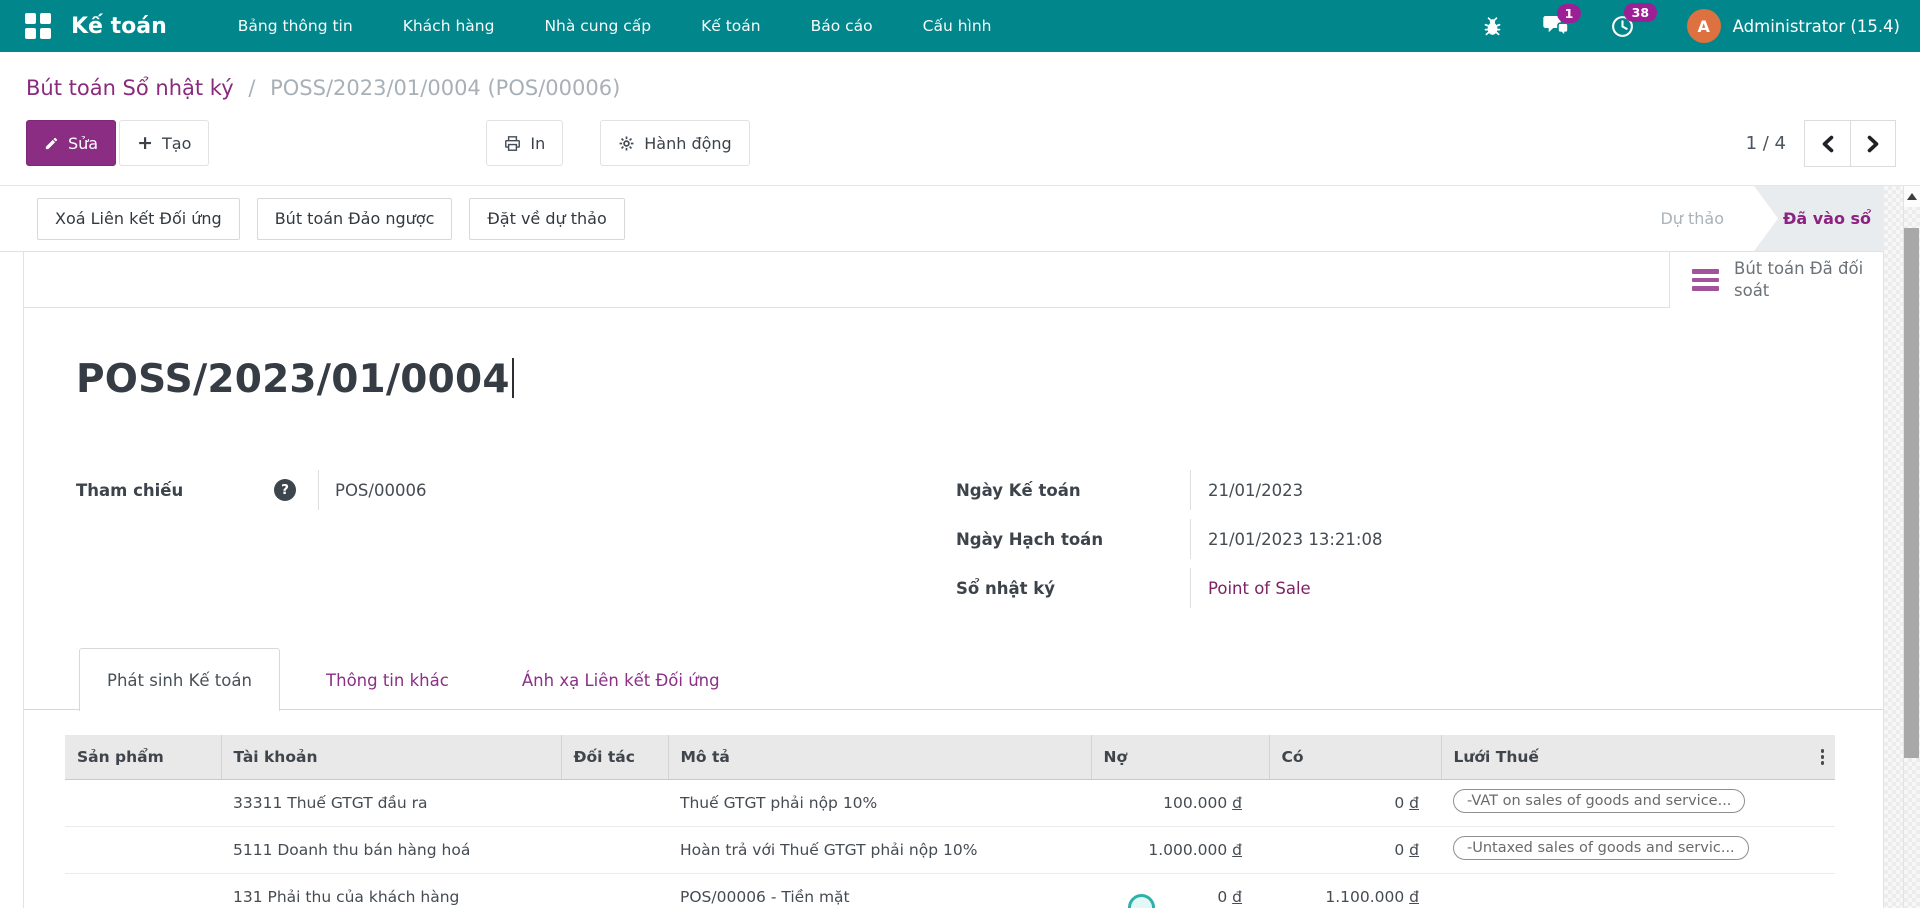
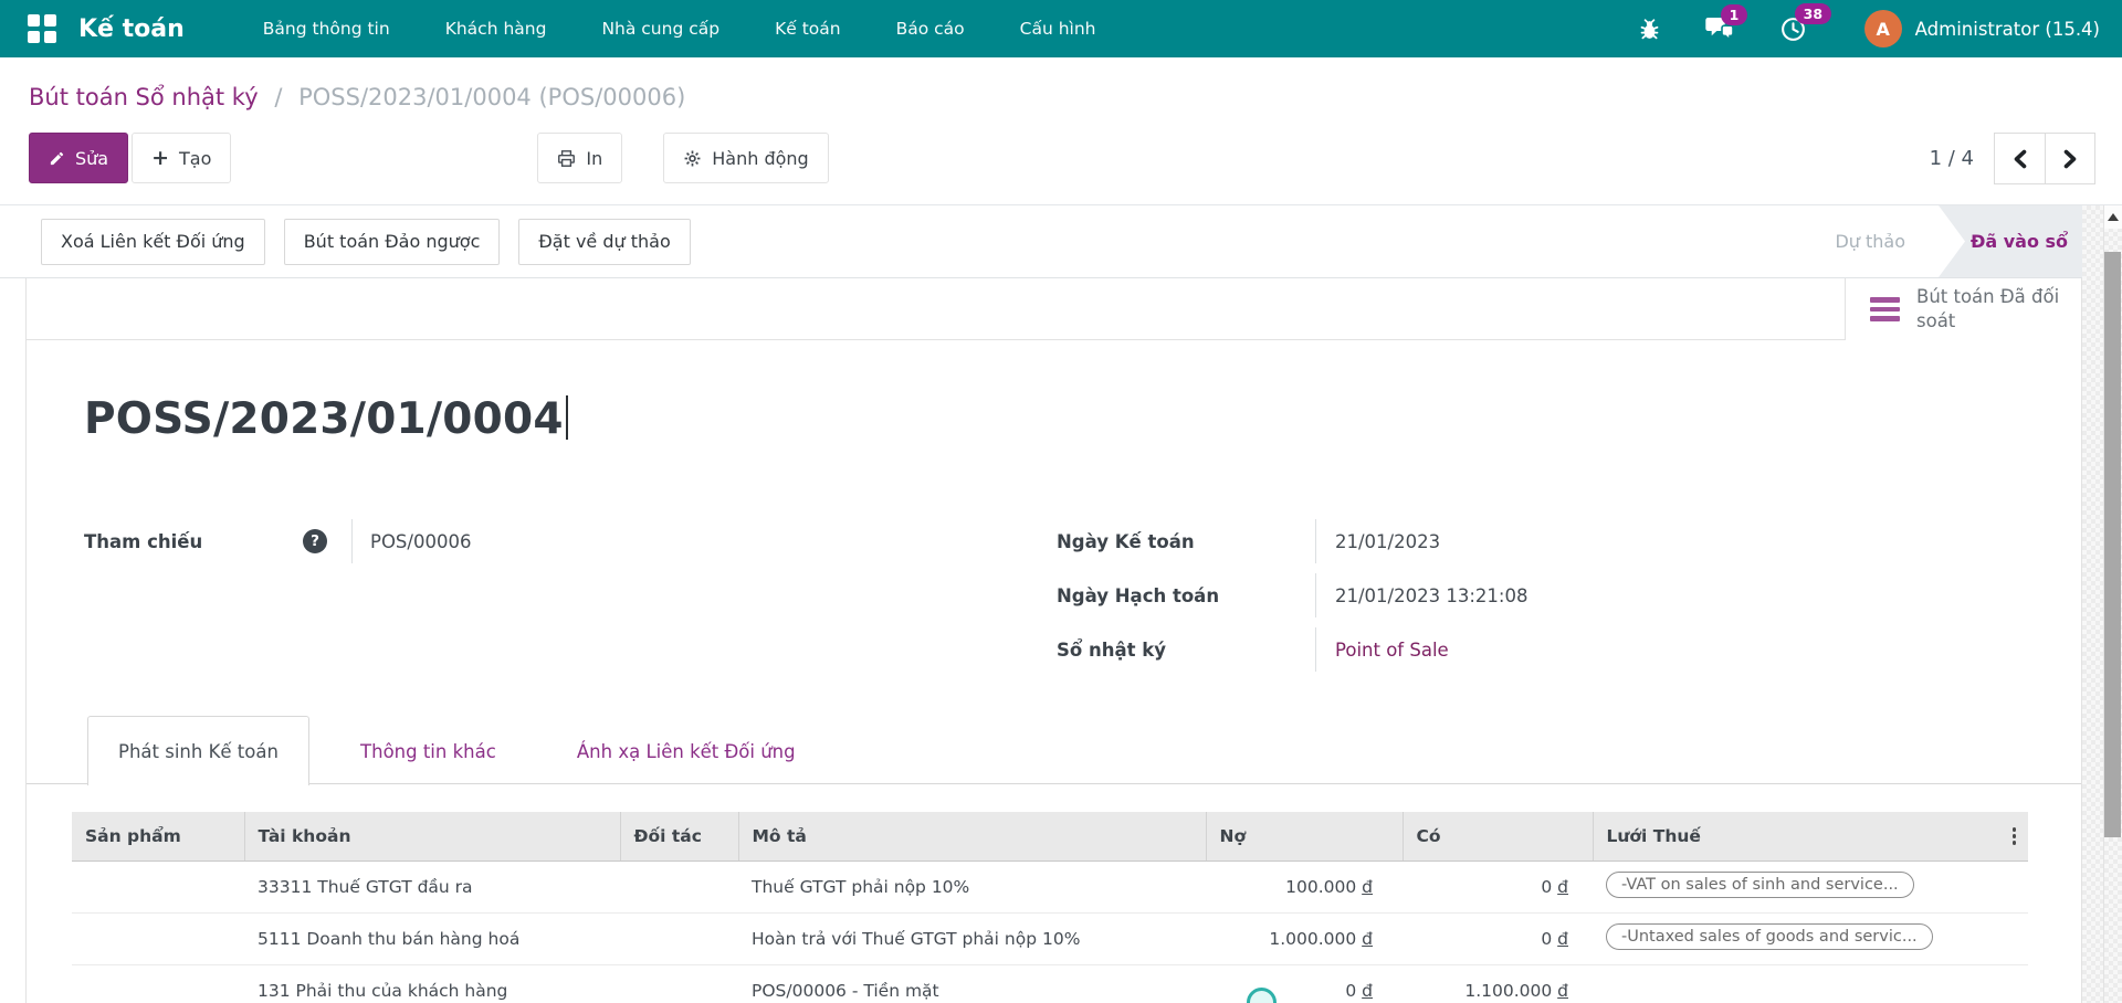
  Kế toán
  Bảng thông tin
  Khách hàng
  Nhà cung cấp
  Kế toán
  Báo cáo
  Cấu hình
  1
  38
  A
  Administrator (15.4)
  Bút toán Sổ nhật ký / POSS/2023/01/0004 (POS/00006)
  Sửa
  +
  Tạo
  In
  Hành động
  1 / 4
  Xoá Liên kết Đối ứng
  Bút toán Đảo ngược
  Đặt về dự thảo
  Dự thảo
  Đã vào sổ
  Bút toán Đã đối soát
  POSS/2023/01/0004
  Tham chiếu
  ?
  POS/00006
  Ngày Kế toán
  21/01/2023
  Ngày Hạch toán
  21/01/2023 13:21:08
  Sổ nhật ký
  Point of Sale
  Phát sinh Kế toán Thông tin khác Ánh xạ Liên kết Đối ứng
  Sản phẩm	Tài khoản	Đối tác	Mô tả	Nợ	Có	Lưới Thuế
- 	33311 Thuế GTGT đầu ra		Thuế GTGT phải nộp 10%	100.000 đ	0 đ	-VAT on sales of goods and service...
+ 	33311 Thuế GTGT đầu ra		Thuế GTGT phải nộp 10%	100.000 đ	0 đ	-VAT on sales of sinh and service...
  	5111 Doanh thu bán hàng hoá		Hoàn trả với Thuế GTGT phải nộp 10%	1.000.000 đ	0 đ	-Untaxed sales of goods and servic...
  	131 Phải thu của khách hàng		POS/00006 - Tiền mặt	0 đ	1.100.000 đ
